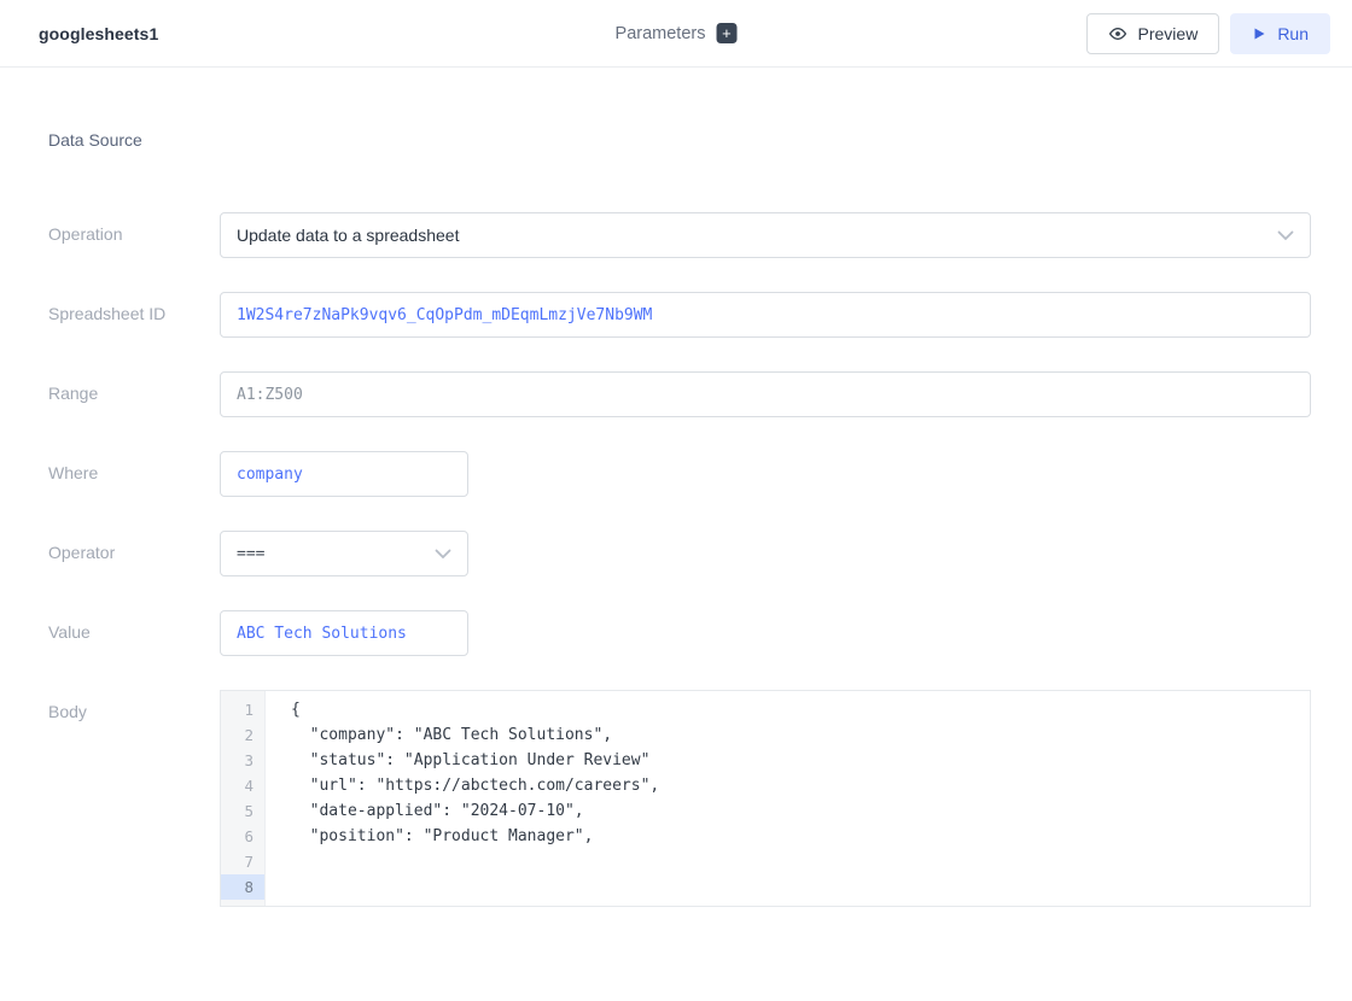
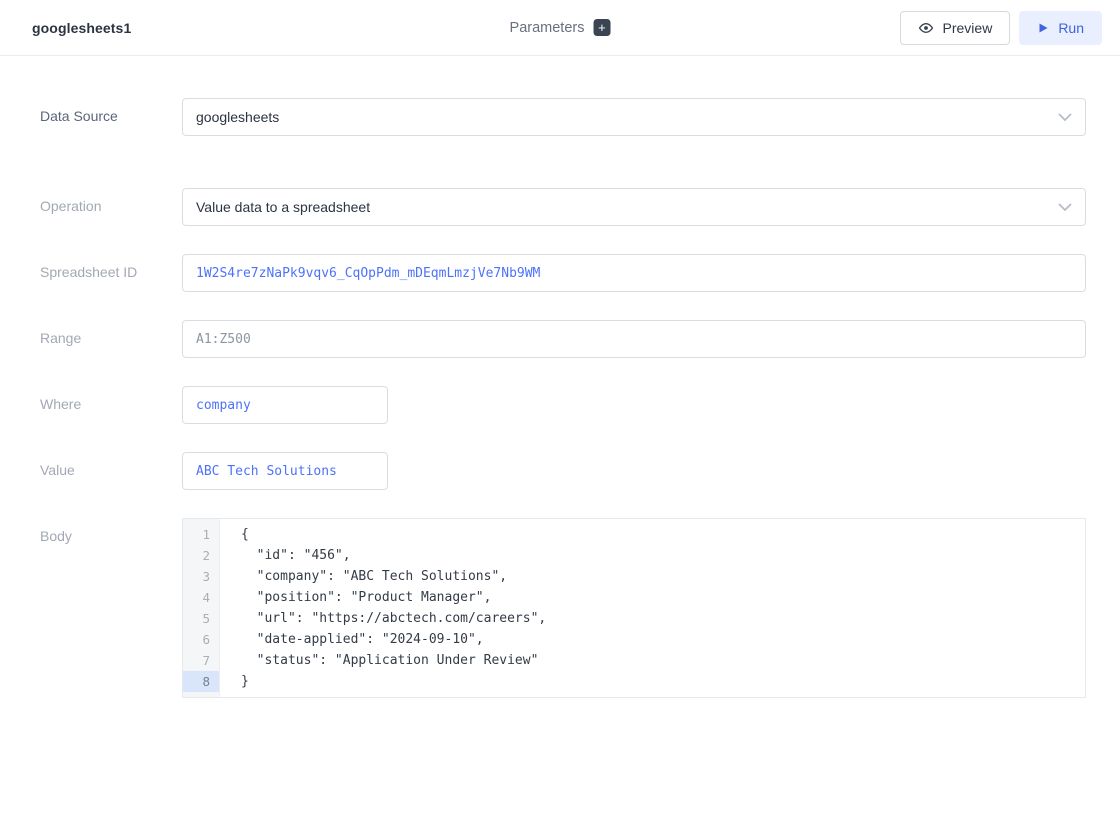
  googlesheets1
  Parameters
  +
  Preview
  Run
  Data Source
+ googlesheets
  Operation
- Update data to a spreadsheet
+ Value data to a spreadsheet
  Spreadsheet ID
  1W2S4re7zNaPk9vqv6_CqOpPdm_mDEqmLmzjVe7Nb9WM
  Range
  A1:Z500
  Where
  company
- Operator
- ===
  Value
  ABC Tech Solutions
  Body
  1
  2
  3
  4
  5
  6
  7
  8
  {
+ "id": "456",
  "company": "ABC Tech Solutions",
- "status": "Application Under Review"
+ "position": "Product Manager",
  "url": "https://abctech.com/careers",
- "date-applied": "2024-07-10",
+ "date-applied": "2024-09-10",
- "position": "Product Manager",
+ "status": "Application Under Review"
+ }
